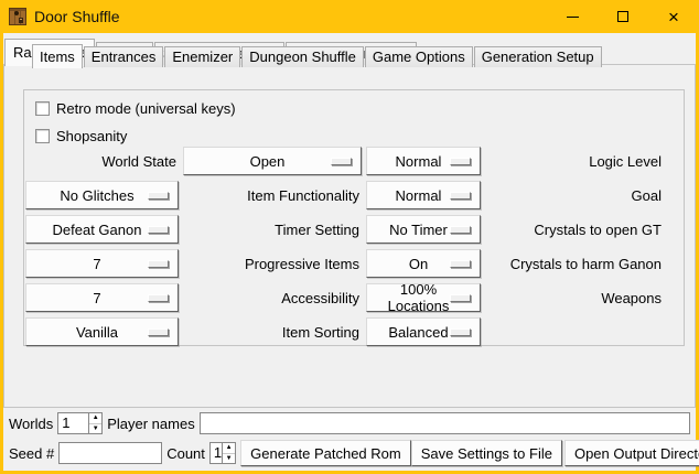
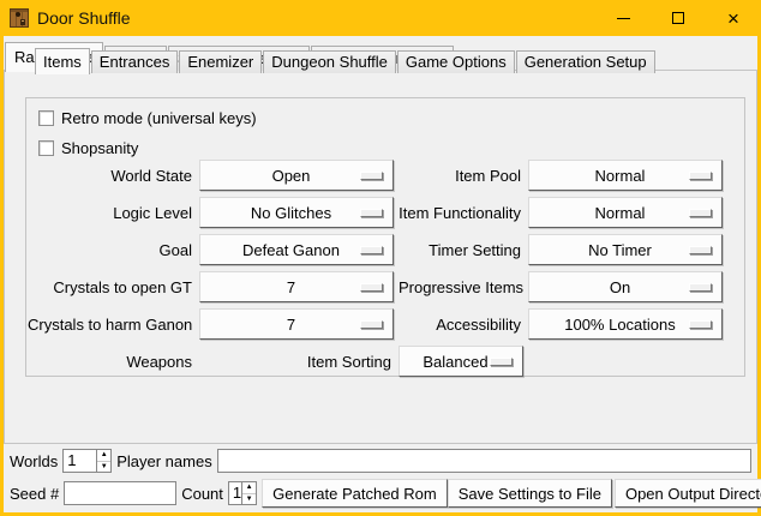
  Door Shuffle
  ×
  Items
  Entrances
  Enemizer
  Dungeon Shuffle
  Game Options
  Generation Setup
  Retro mode (universal keys)
  Shopsanity
  World State
  Open
+ Item Pool
  Normal
  Logic Level
  No Glitches
  Item Functionality
  Normal
  Goal
  Defeat Ganon
  Timer Setting
  No Timer
  Crystals to open GT
  7
  Progressive Items
  On
  Crystals to harm Ganon
  7
  Accessibility
  100% Locations
  Weapons
- Vanilla
  Item Sorting
  Balanced
  Worlds
  1
  Player names
  Seed #
  Count
  1
  Generate Patched Rom
  Save Settings to File
  Open Output Direct
